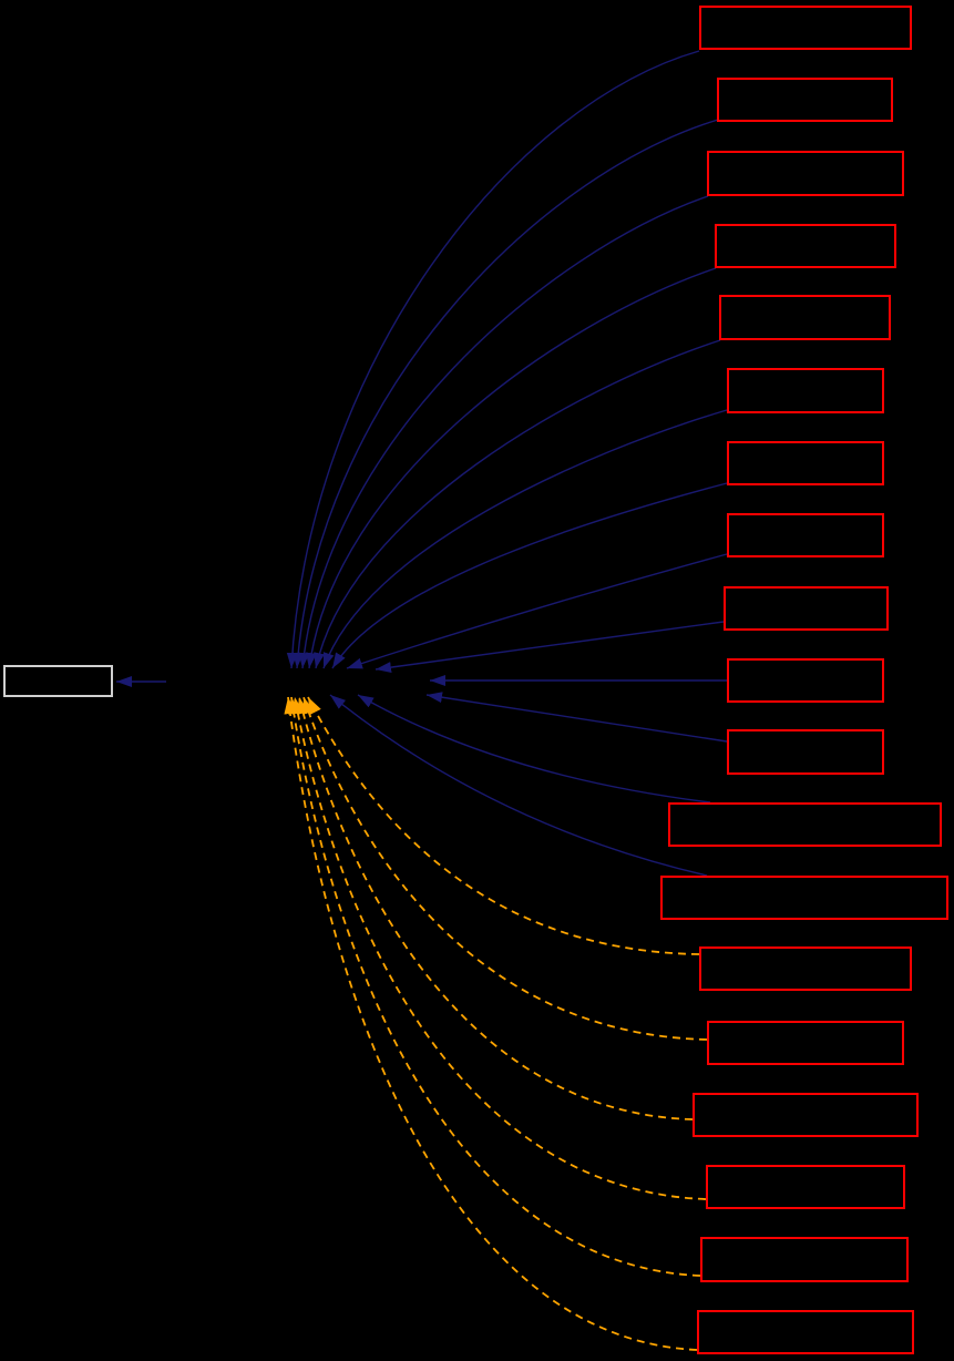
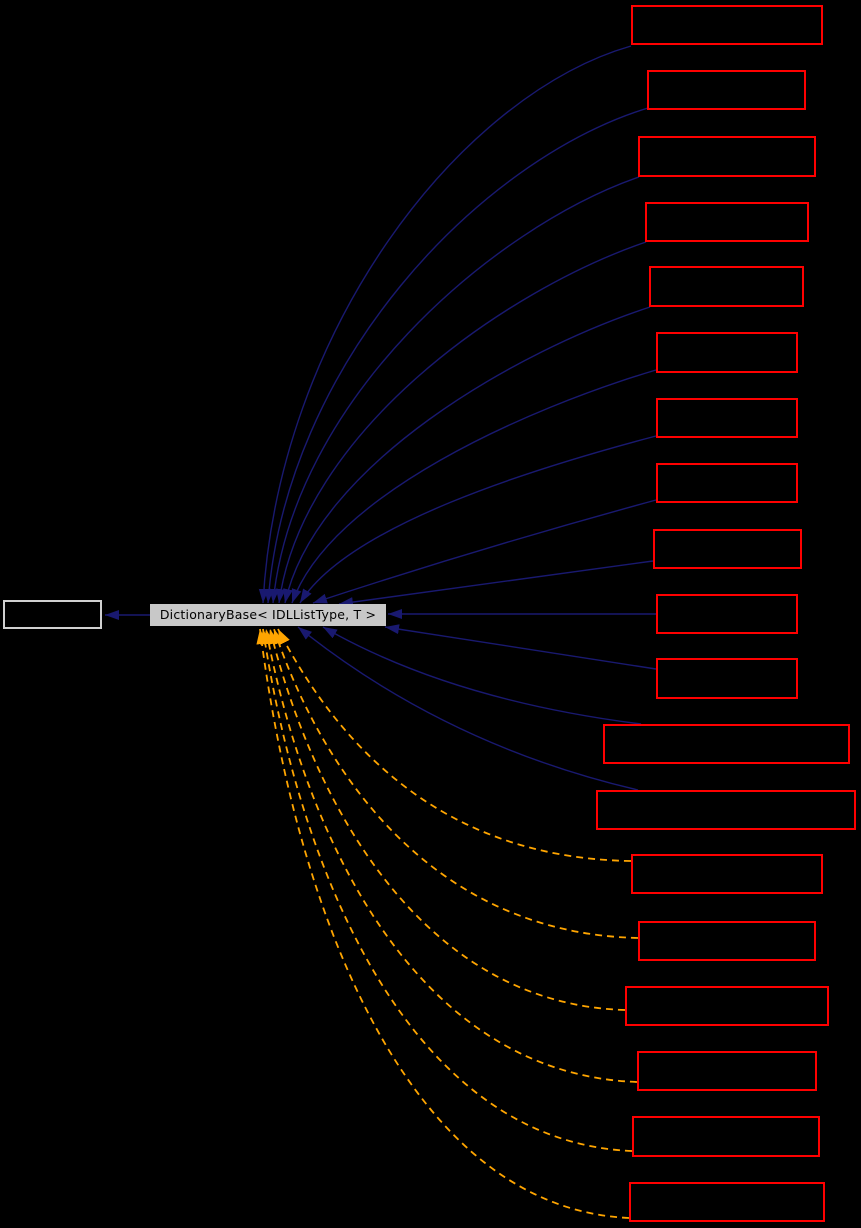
+ DictionaryBase< IDLListType, T >
